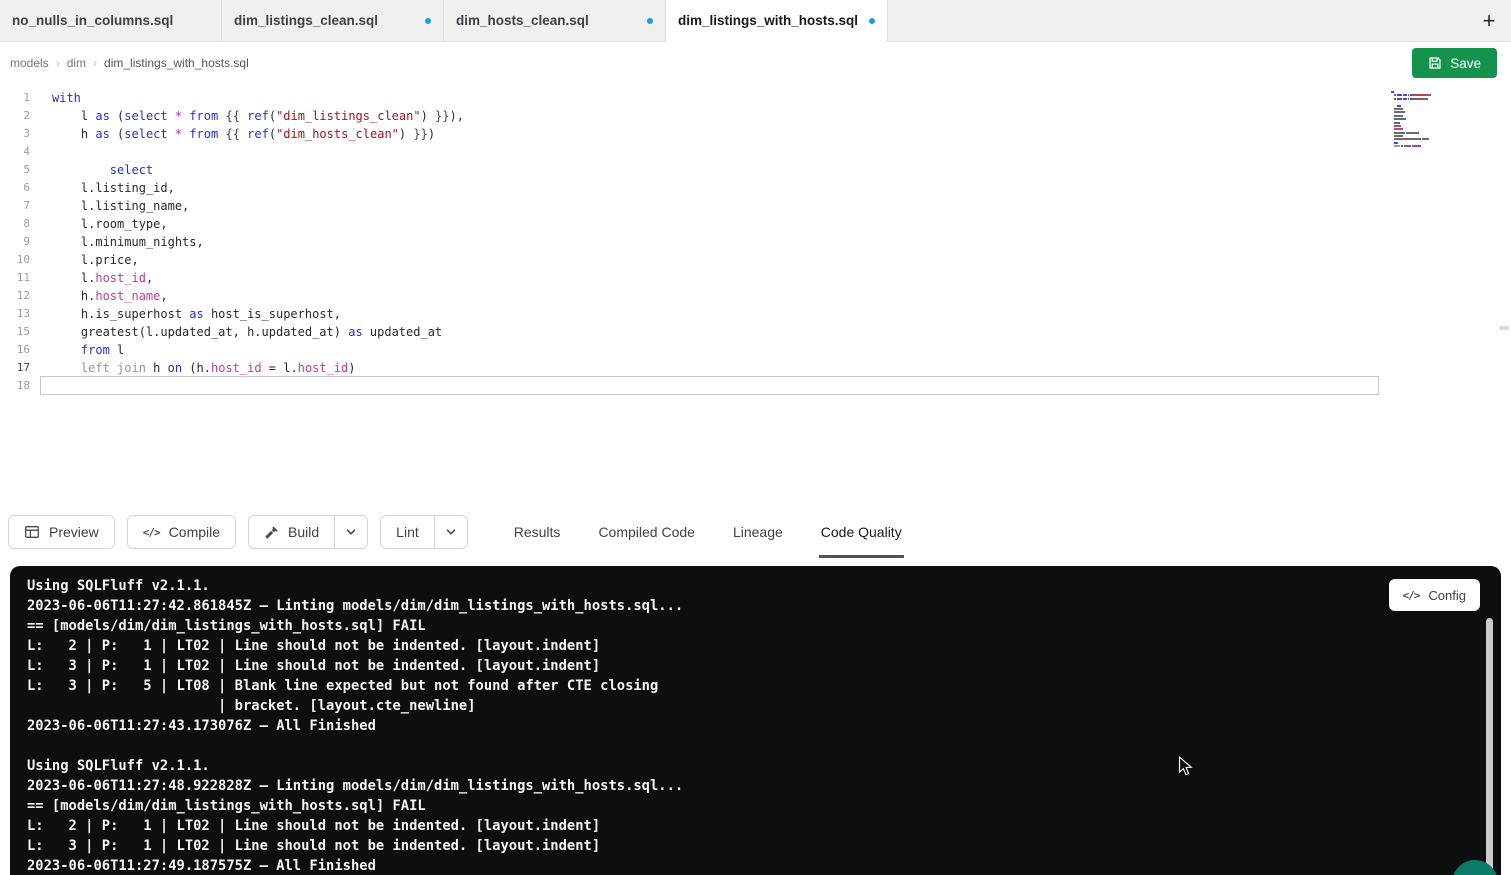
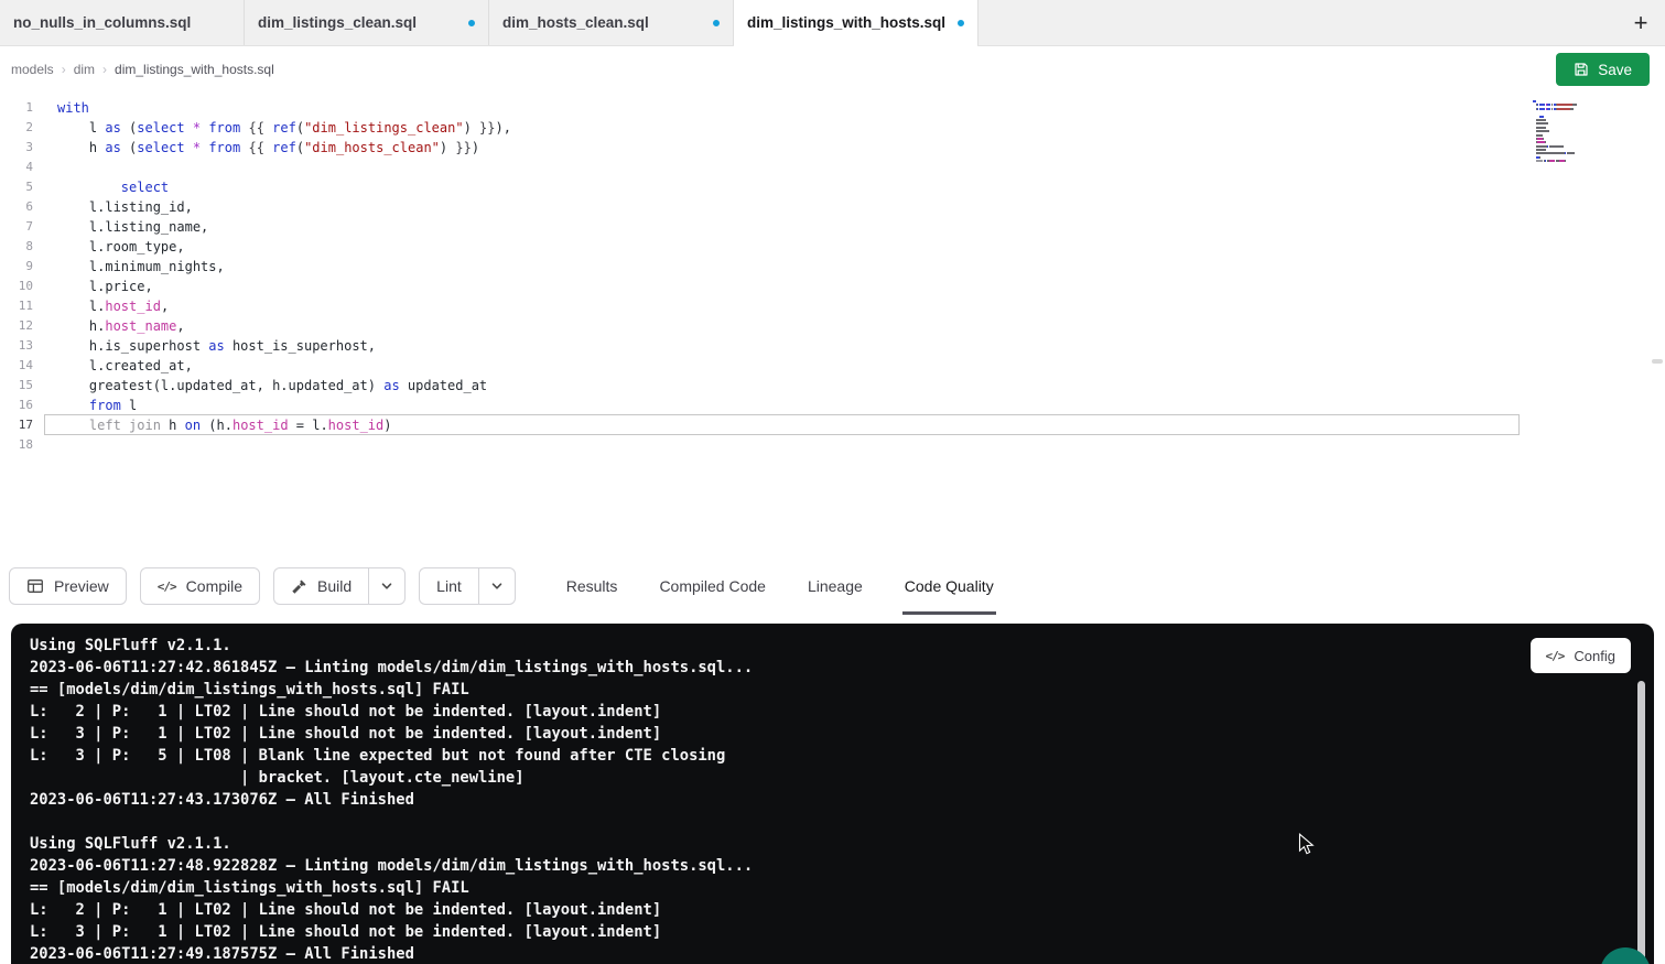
  no_nulls_in_columns.sql
  dim_listings_clean.sql
  dim_hosts_clean.sql
  dim_listings_with_hosts.sql
  +
  models
  ›
  dim
  ›
  dim_listings_with_hosts.sql
  Save
  1
  with
  2
  l as (select * from {{ ref("dim_listings_clean") }}),
  3
  h as (select * from {{ ref("dim_hosts_clean") }})
  4
  5
  select
  6
  l.listing_id,
  7
  l.listing_name,
  8
  l.room_type,
  9
  l.minimum_nights,
  10
  l.price,
  11
  l.host_id,
  12
  h.host_name,
  13
  h.is_superhost as host_is_superhost,
+ 14
+ l.created_at,
  15
  greatest(l.updated_at, h.updated_at) as updated_at
  16
  from l
  17
  left join h on (h.host_id = l.host_id)
  18
  Preview
  </>
  Compile
  Build
  Lint
  Results
  Compiled Code
  Lineage
  Code Quality
  Using SQLFluff v2.1.1.
  2023-06-06T11:27:42.861845Z — Linting models/dim/dim_listings_with_hosts.sql...
  == [models/dim/dim_listings_with_hosts.sql] FAIL
  L: 2 | P: 1 | LT02 | Line should not be indented. [layout.indent]
  L: 3 | P: 1 | LT02 | Line should not be indented. [layout.indent]
  L: 3 | P: 5 | LT08 | Blank line expected but not found after CTE closing
  | bracket. [layout.cte_newline]
  2023-06-06T11:27:43.173076Z — All Finished
  Using SQLFluff v2.1.1.
  2023-06-06T11:27:48.922828Z — Linting models/dim/dim_listings_with_hosts.sql...
  == [models/dim/dim_listings_with_hosts.sql] FAIL
  L: 2 | P: 1 | LT02 | Line should not be indented. [layout.indent]
  L: 3 | P: 1 | LT02 | Line should not be indented. [layout.indent]
  2023-06-06T11:27:49.187575Z — All Finished
  </>
  Config
